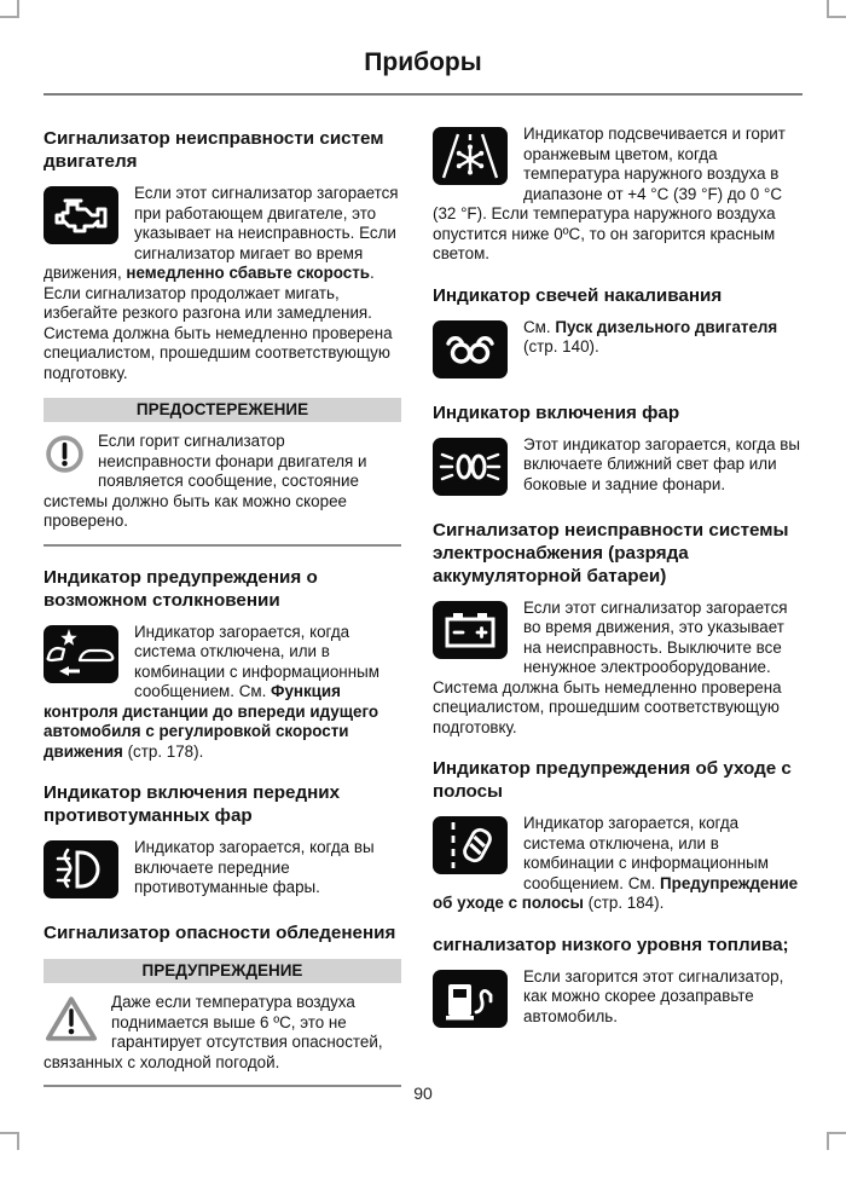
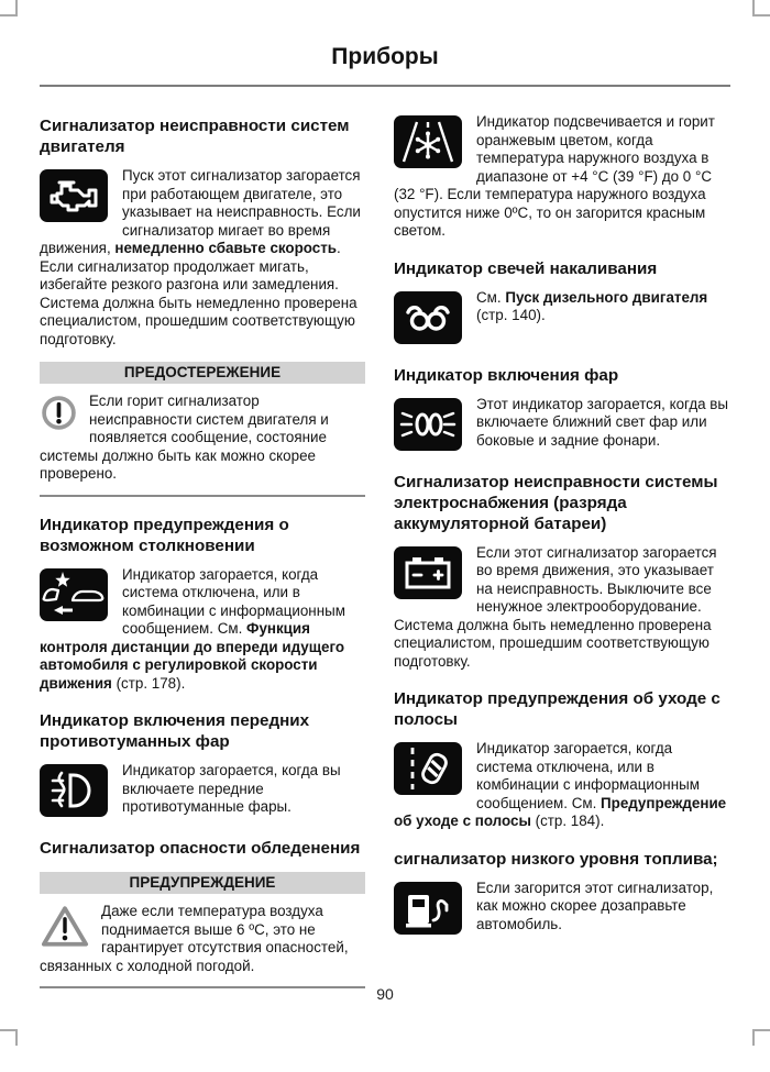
  Приборы
  Сигнализатор неисправности систем двигателя
- Если этот сигнализатор загорается при работающем двигателе, это указывает на неисправность. Если сигнализатор мигает во время движения, немедленно сбавьте скорость. Если сигнализатор продолжает мигать, избегайте резкого разгона или замедления. Система должна быть немедленно проверена специалистом, прошедшим соответствующую подготовку.
+ Пуск этот сигнализатор загорается при работающем двигателе, это указывает на неисправность. Если сигнализатор мигает во время движения, немедленно сбавьте скорость. Если сигнализатор продолжает мигать, избегайте резкого разгона или замедления. Система должна быть немедленно проверена специалистом, прошедшим соответствующую подготовку.
  ПРЕДОСТЕРЕЖЕНИЕ
- Если горит сигнализатор неисправности фонари двигателя и появляется сообщение, состояние системы должно быть как можно скорее проверено.
+ Если горит сигнализатор неисправности систем двигателя и появляется сообщение, состояние системы должно быть как можно скорее проверено.
  Индикатор предупреждения о возможном столкновении
  Индикатор загорается, когда система отключена, или в комбинации с информационным сообщением. См. Функция контроля дистанции до впереди идущего автомобиля с регулировкой скорости движения (стр. 178).
  Индикатор включения передних противотуманных фар
  Индикатор загорается, когда вы включаете передние противотуманные фары.
  Сигнализатор опасности обледенения
  ПРЕДУПРЕЖДЕНИЕ
  Даже если температура воздуха поднимается выше 6 ºC, это не гарантирует отсутствия опасностей, связанных с холодной погодой.
  Индикатор подсвечивается и горит оранжевым цветом, когда температура наружного воздуха в диапазоне от +4 °C (39 °F) до 0 °C (32 °F). Если температура наружного воздуха опустится ниже 0ºC, то он загорится красным светом.
  Индикатор свечей накаливания
  См. Пуск дизельного двигателя (стр. 140).
  Индикатор включения фар
  Этот индикатор загорается, когда вы включаете ближний свет фар или боковые и задние фонари.
  Сигнализатор неисправности системы электроснабжения (разряда аккумуляторной батареи)
  Если этот сигнализатор загорается во время движения, это указывает на неисправность. Выключите все ненужное электрооборудование. Система должна быть немедленно проверена специалистом, прошедшим соответствующую подготовку.
  Индикатор предупреждения об уходе с полосы
  Индикатор загорается, когда система отключена, или в комбинации с информационным сообщением. См. Предупреждение об уходе с полосы (стр. 184).
  сигнализатор низкого уровня топлива;
  Если загорится этот сигнализатор, как можно скорее дозаправьте автомобиль.
  90
